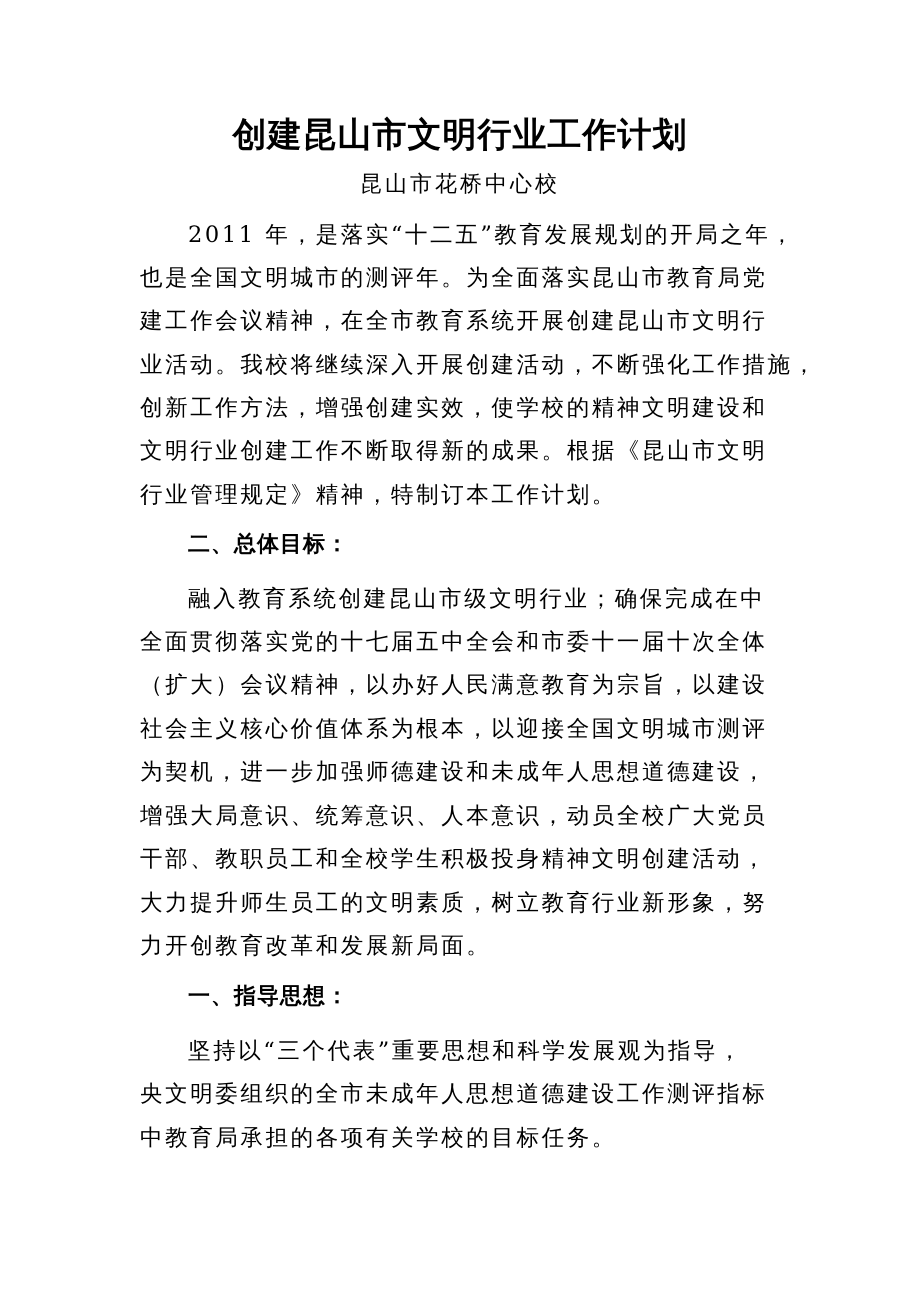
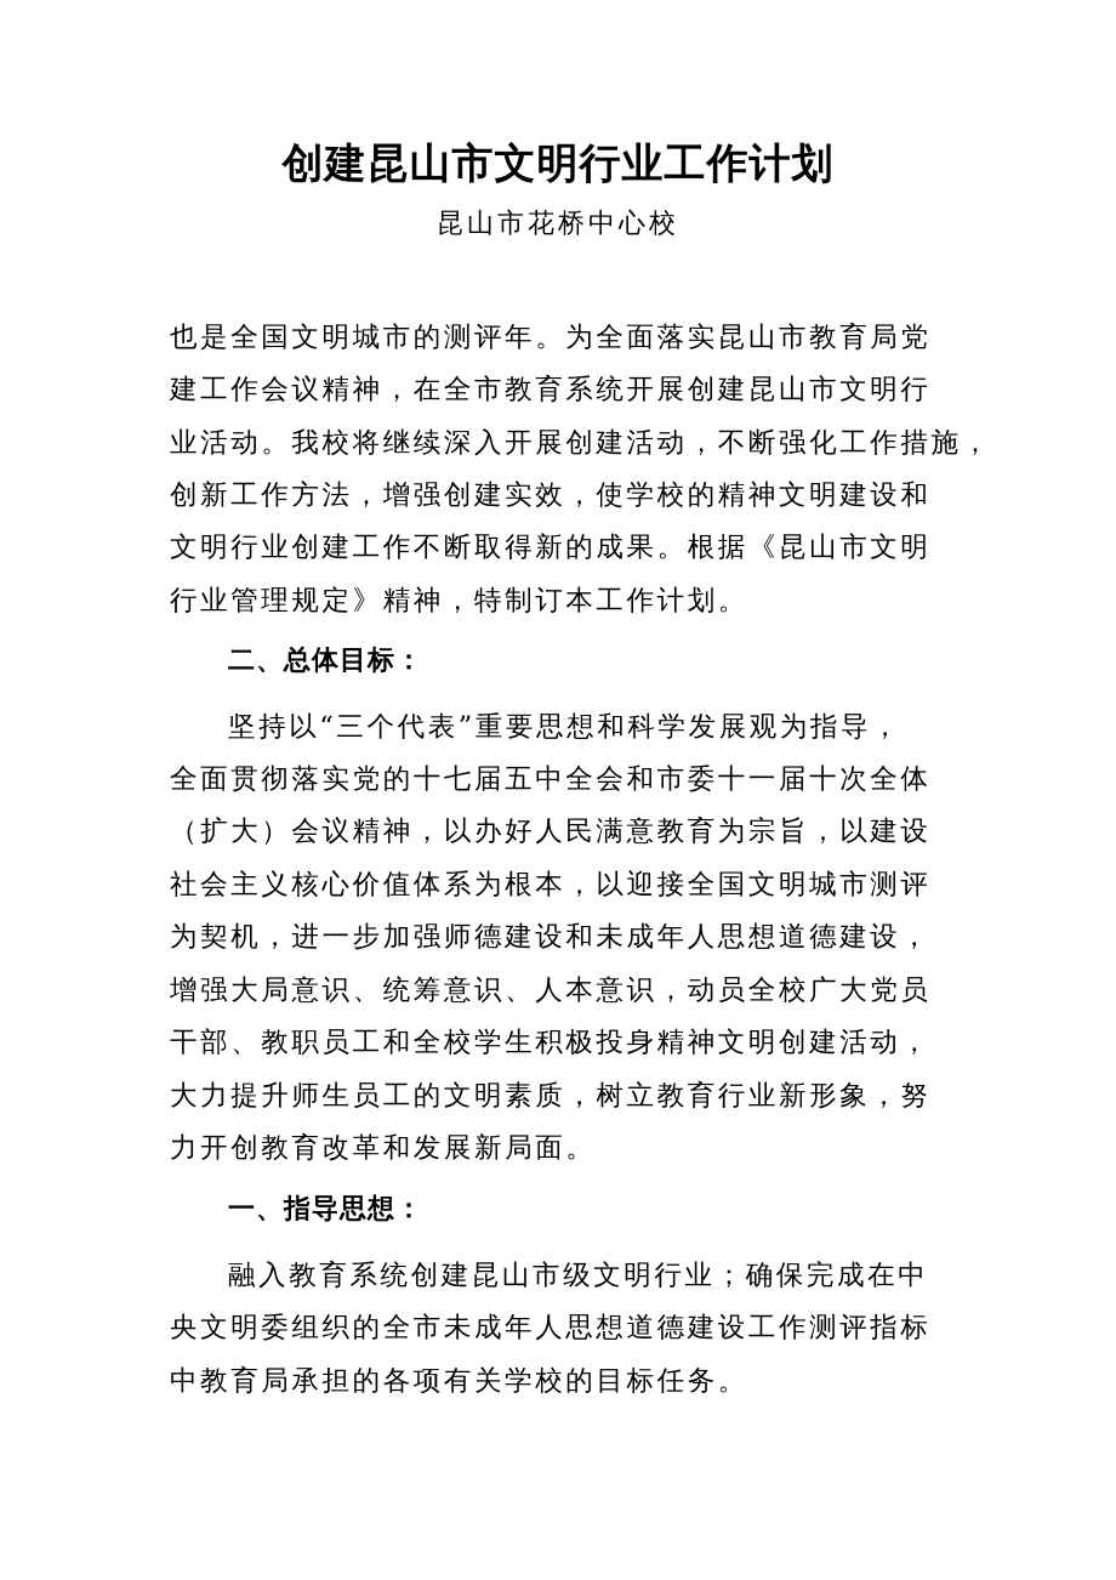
  创建昆山市文明行业工作计划
  昆山市花桥中心校
- 2011 年，是落实“十二五”教育发展规划的开局之年，
  也是全国文明城市的测评年。为全面落实昆山市教育局党
  建工作会议精神，在全市教育系统开展创建昆山市文明行
  业活动。我校将继续深入开展创建活动，不断强化工作措施，
  创新工作方法，增强创建实效，使学校的精神文明建设和
  文明行业创建工作不断取得新的成果。根据《昆山市文明
  行业管理规定》精神，特制订本工作计划。
  二、总体目标：
- 融入教育系统创建昆山市级文明行业；确保完成在中
+ 坚持以“三个代表”重要思想和科学发展观为指导，
  全面贯彻落实党的十七届五中全会和市委十一届十次全体
  （扩大）会议精神，以办好人民满意教育为宗旨，以建设
  社会主义核心价值体系为根本，以迎接全国文明城市测评
  为契机，进一步加强师德建设和未成年人思想道德建设，
  增强大局意识、统筹意识、人本意识，动员全校广大党员
  干部、教职员工和全校学生积极投身精神文明创建活动，
  大力提升师生员工的文明素质，树立教育行业新形象，努
  力开创教育改革和发展新局面。
  一、指导思想：
- 坚持以“三个代表”重要思想和科学发展观为指导，
+ 融入教育系统创建昆山市级文明行业；确保完成在中
  央文明委组织的全市未成年人思想道德建设工作测评指标
  中教育局承担的各项有关学校的目标任务。
